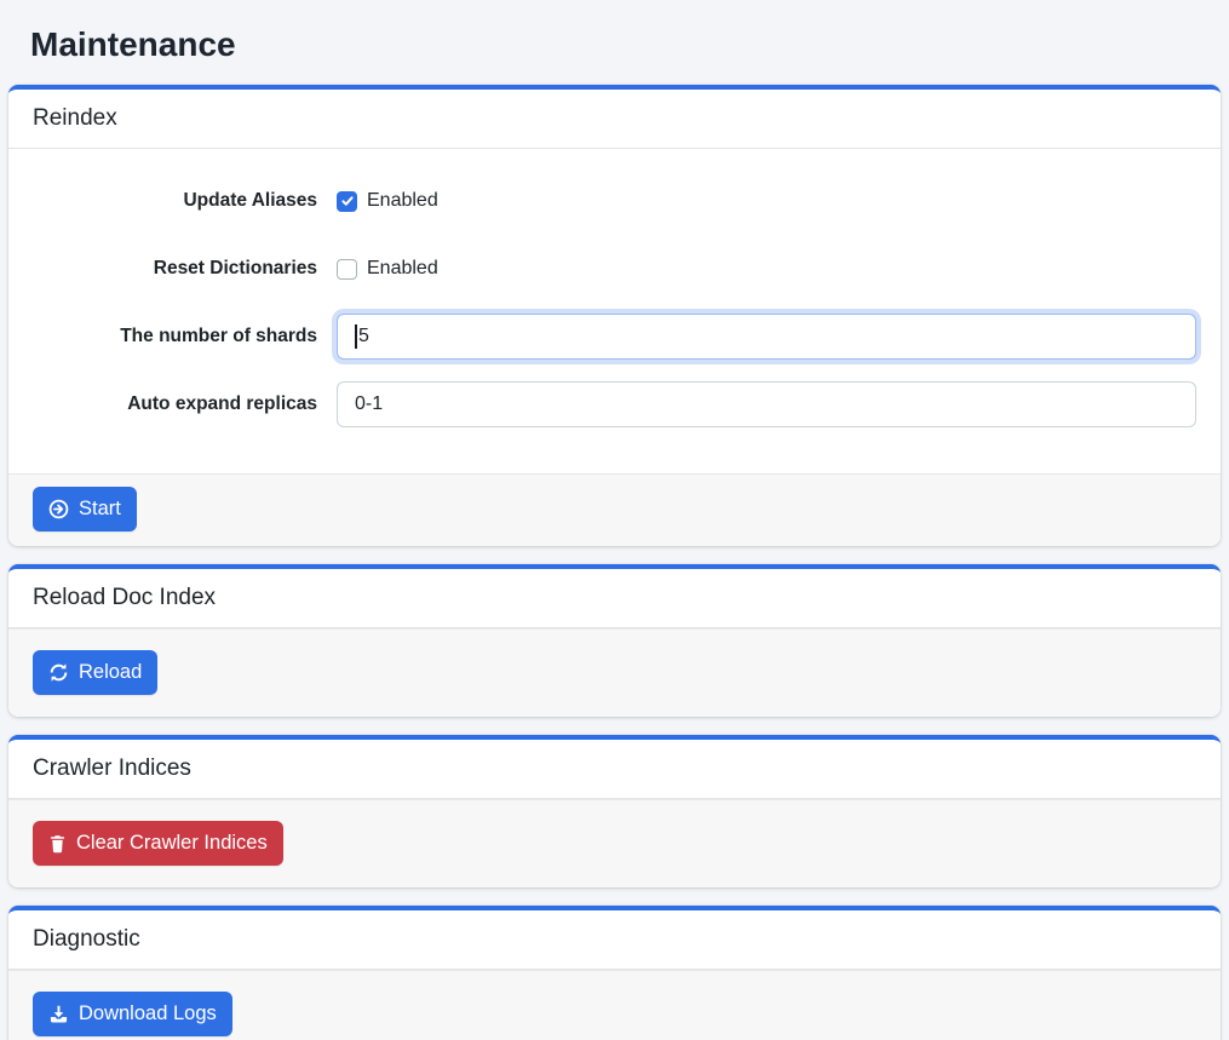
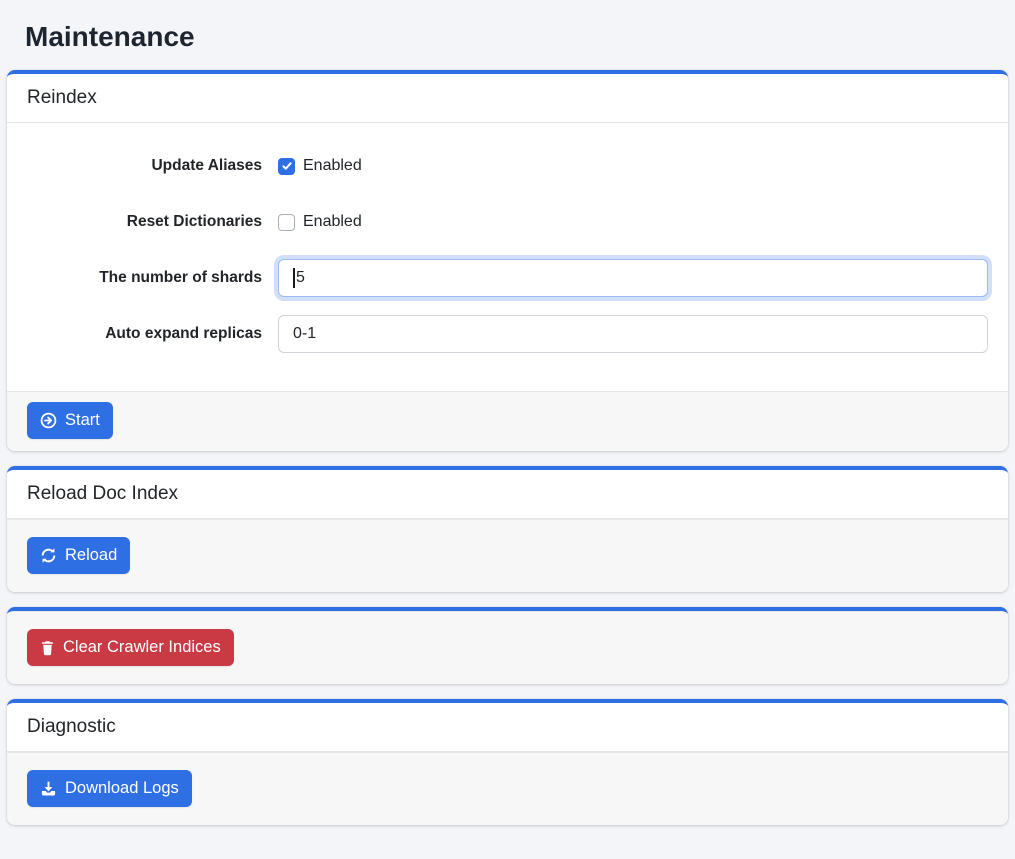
  Maintenance
  Reindex
  Update Aliases
  Enabled
  Reset Dictionaries
  Enabled
  The number of shards
  5
  Auto expand replicas
  0-1
  Start
  Reload Doc Index
  Reload
- Crawler Indices
  Clear Crawler Indices
  Diagnostic
  Download Logs
